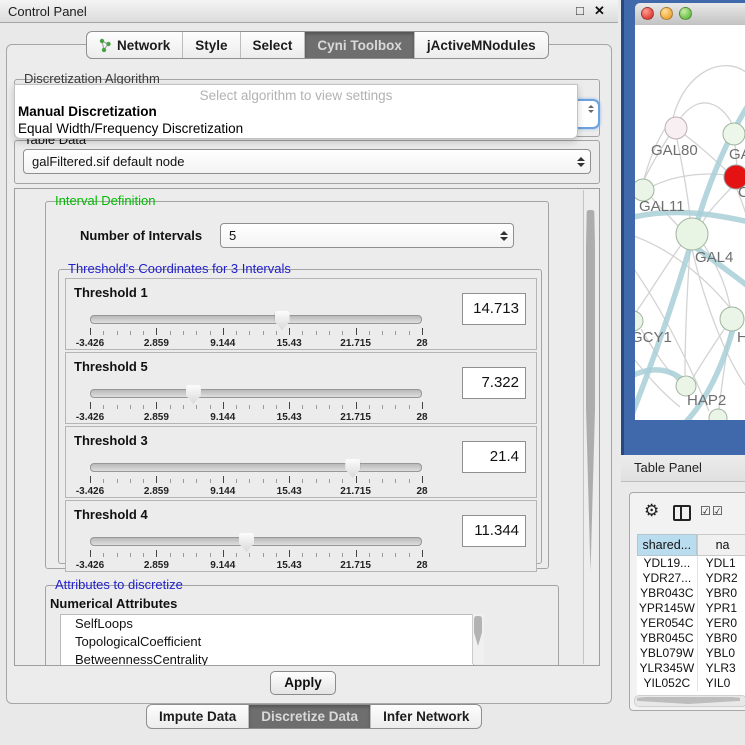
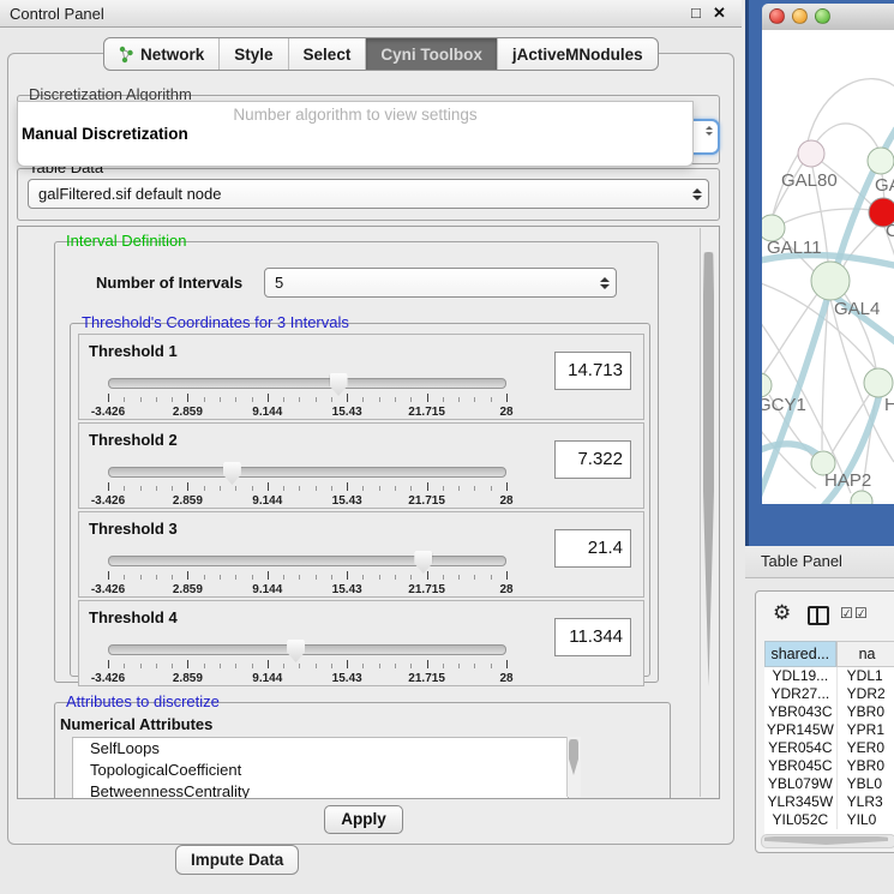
  Control Panel
  □
  ✕
  Network
  Style
  Select
  Cyni Toolbox
  jActiveMNodules
  Discretization Algorithm
- Select algorithm to view settings
+ Number algorithm to view settings
  Manual Discretization
- Equal Width/Frequency Discretization
  Table Data
  galFiltered.sif default node
  Interval Definition
  Number of Intervals
  5
  Threshold's Coordinates for 3 Intervals
  Threshold 1
  -3.426
  2.859
  9.144
  15.43
  21.715
  28
  14.713
- Threshold 5
+ Threshold 2
  -3.426
  2.859
  9.144
  15.43
  21.715
  28
  7.322
  Threshold 3
  -3.426
  2.859
  9.144
  15.43
  21.715
  28
  21.4
  Threshold 4
  -3.426
  2.859
  9.144
  15.43
  21.715
  28
  11.344
  Attributes to discretize
  Numerical Attributes
  SelfLoops
  TopologicalCoefficient
  BetweennessCentrality
  Apply
  Impute Data
- Discretize Data
- Infer Network
  GAL80
  C
  GAL11
  GAL4
  GCY1
  H
  HAP2
  Table Panel
  ⚙
  ☑
  ☑
  shared...
  na
  YDL19...
  YDL1
  YDR27...
  YDR2
  YBR043C
  YBR0
  YPR145W
  YPR1
  YER054C
  YER0
  YBR045C
  YBR0
  YBL079W
  YBL0
  YLR345W
  YLR3
  YIL052C
  YIL0
